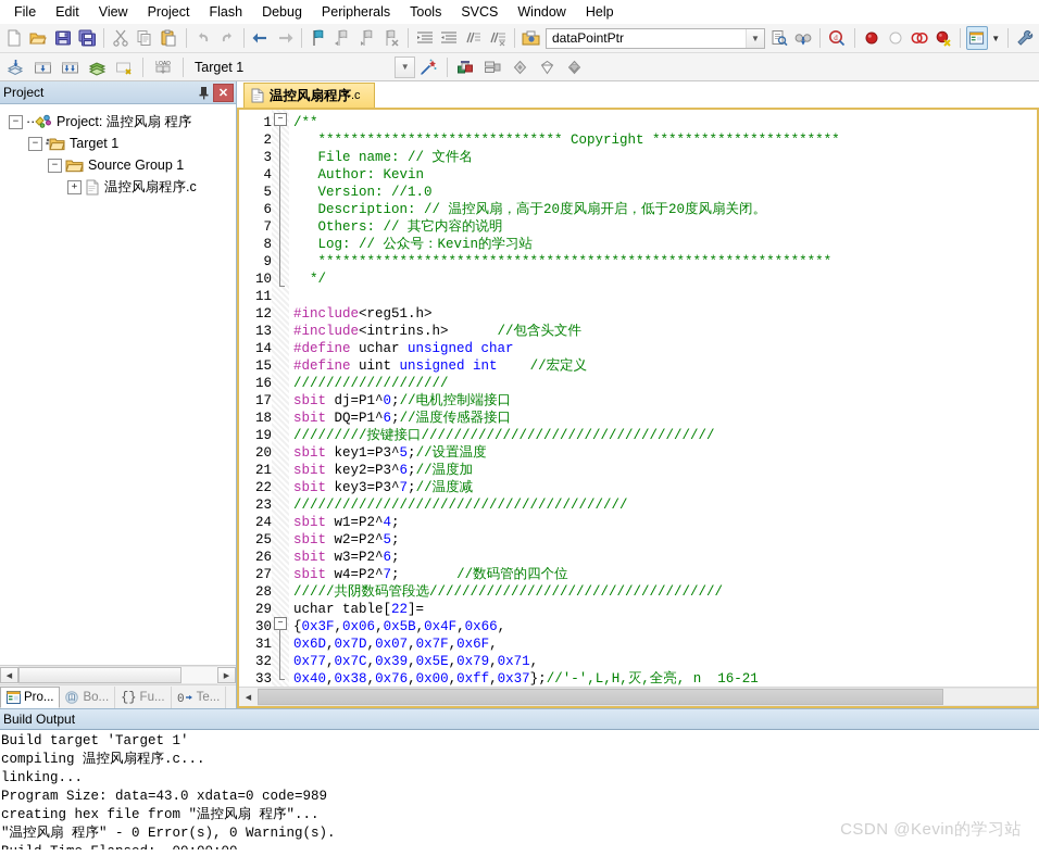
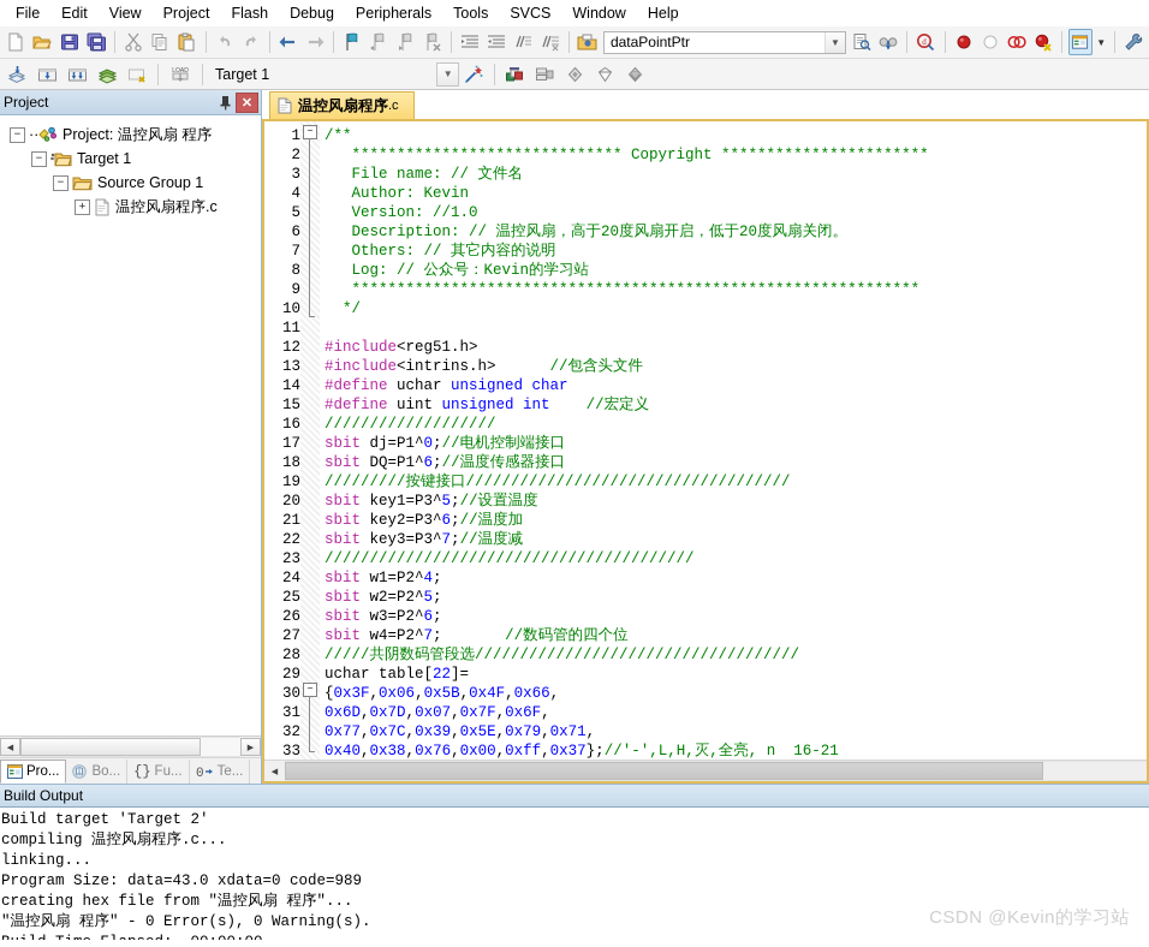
  File
  Edit
  View
  Project
  Flash
  Debug
  Peripherals
  Tools
  SVCS
  Window
  Help
  dataPointPtr
  ▼
  d
  ▼
  Target 1
  ▼
  Project
  ✕
  −
  Project: 温控风扇 程序
  −
  Target 1
  −
  Source Group 1
  +
  温控风扇程序.c
  Pro...
  Bo...
  {}
  Fu...
  0
  Te...
  温控风扇程序
  .c
  1
  2
  3
  4
  5
  6
  7
  8
  9
  10
  11
  12
  13
  14
  15
  16
  17
  18
  19
  20
  21
  22
  23
  24
  25
  26
  27
  28
  29
  30
  31
  32
  33
  −
  −
  /**
  ****************************** Copyright ***********************
  File name: // 文件名
  Author: Kevin
  Version: //1.0
  Description: // 温控风扇，高于20度风扇开启，低于20度风扇关闭。
  Others: // 其它内容的说明
  Log: // 公众号：Kevin的学习站
  ***************************************************************
  */
  #include<reg51.h>
  #include<intrins.h> //包含头文件
  #define uchar unsigned char
  #define uint unsigned int //宏定义
  ///////////////////
  sbit dj=P1^0;//电机控制端接口
  sbit DQ=P1^6;//温度传感器接口
  /////////按键接口////////////////////////////////////
  sbit key1=P3^5;//设置温度
  sbit key2=P3^6;//温度加
  sbit key3=P3^7;//温度减
  /////////////////////////////////////////
  sbit w1=P2^4;
  sbit w2=P2^5;
  sbit w3=P2^6;
  sbit w4=P2^7; //数码管的四个位
  /////共阴数码管段选////////////////////////////////////
  uchar table[22]=
  {0x3F,0x06,0x5B,0x4F,0x66,
  0x6D,0x7D,0x07,0x7F,0x6F,
  0x77,0x7C,0x39,0x5E,0x79,0x71,
  0x40,0x38,0x76,0x00,0xff,0x37};//'-',L,H,灭,全亮, n 16-21
  Build Output
- Build target 'Target 1'
+ Build target 'Target 2'
  compiling 温控风扇程序.c...
  linking...
  Program Size: data=43.0 xdata=0 code=989
  creating hex file from "温控风扇 程序"...
  "温控风扇 程序" - 0 Error(s), 0 Warning(s).
  CSDN @Kevin的学习站
